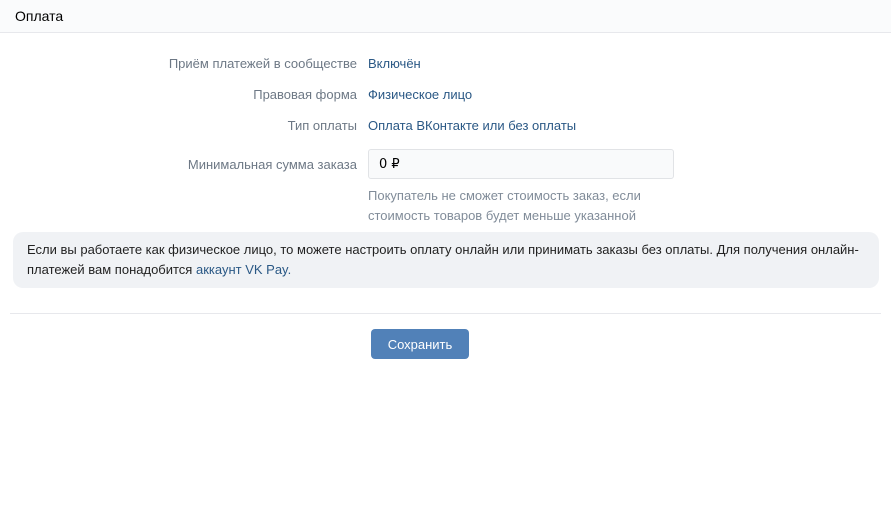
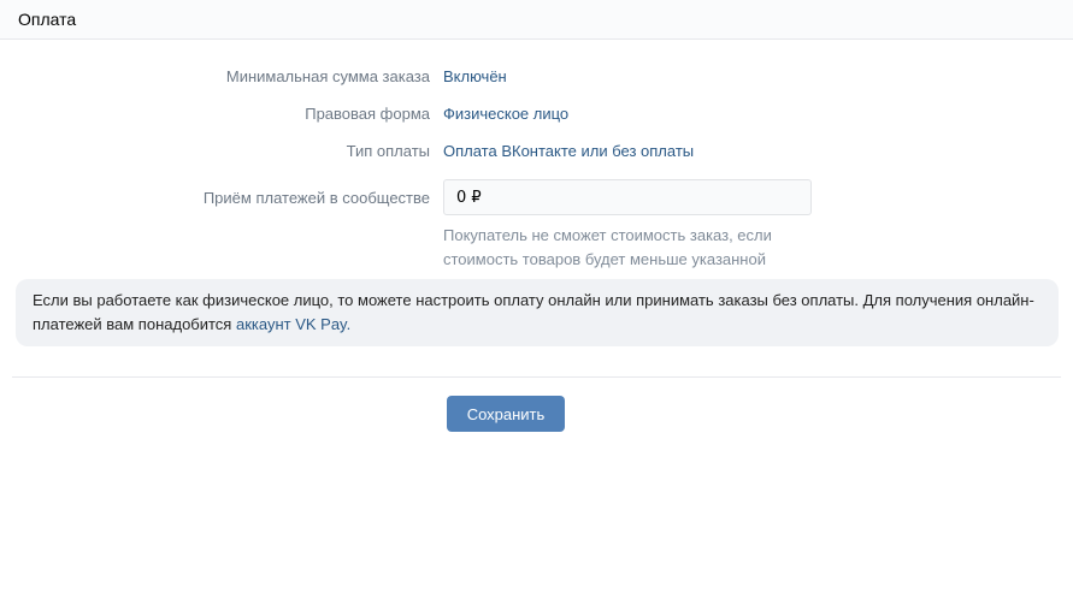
  Оплата
- Приём платежей в сообществе
+ Минимальная сумма заказа
  Включён
  Правовая форма
  Физическое лицо
  Тип оплаты
  Оплата ВКонтакте или без оплаты
- Минимальная сумма заказа
+ Приём платежей в сообществе
  0 ₽
  Покупатель не сможет стоимость заказ, если стоимость товаров будет меньше указанной
  Если вы работаете как физическое лицо, то можете настроить оплату онлайн или принимать заказы без оплаты. Для получения онлайн-платежей вам понадобится аккаунт VK Pay.
  Сохранить
